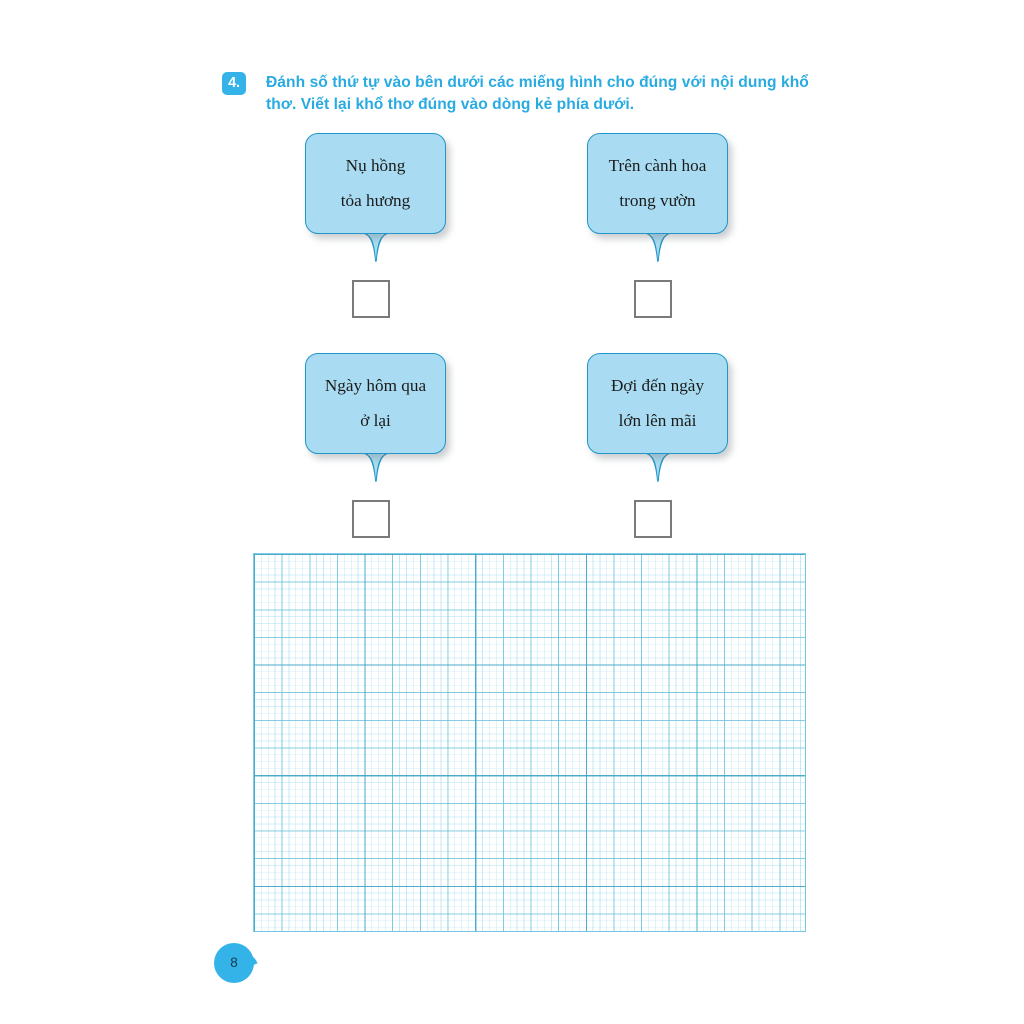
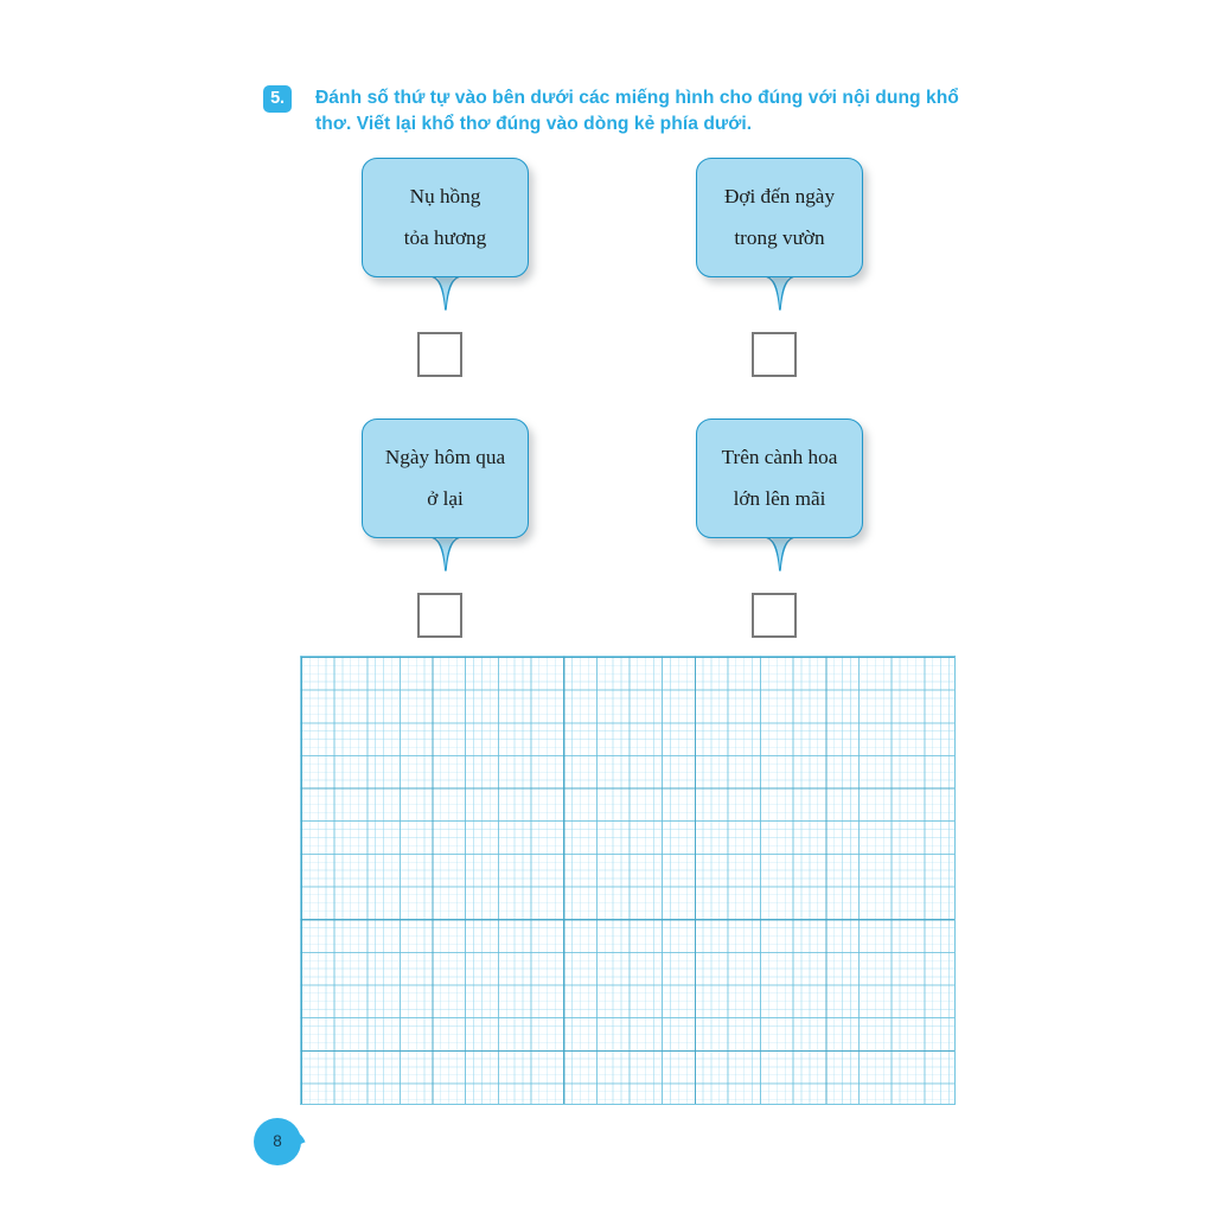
- 4.
+ 5.
  Đánh số thứ tự vào bên dưới các miếng hình cho đúng với nội dung khổ thơ. Viết lại khổ thơ đúng vào dòng kẻ phía dưới.
  Nụ hồng
  tỏa hương
- Trên cành hoa
+ Đợi đến ngày
  trong vườn
  Ngày hôm qua
  ở lại
- Đợi đến ngày
+ Trên cành hoa
  lớn lên mãi
  8
